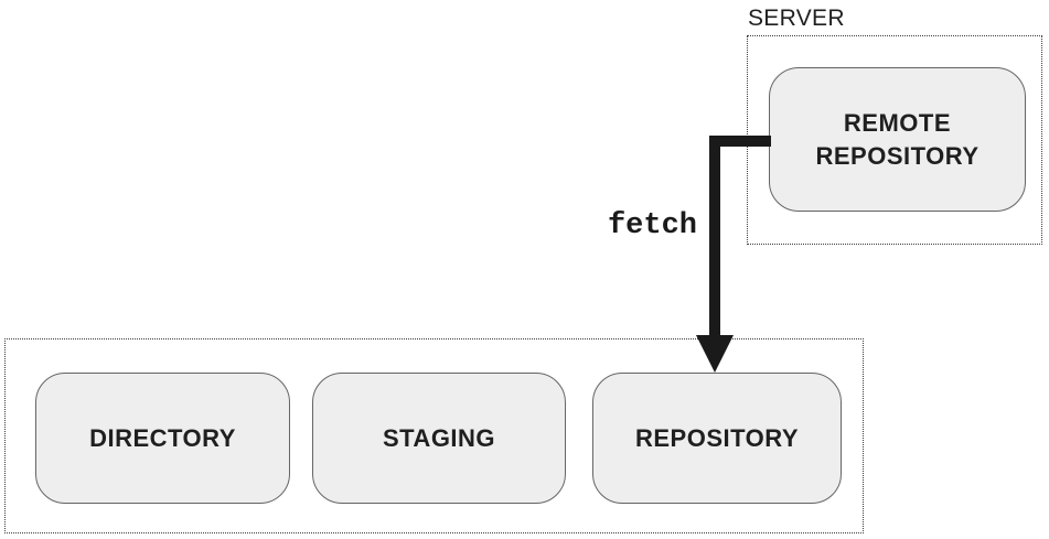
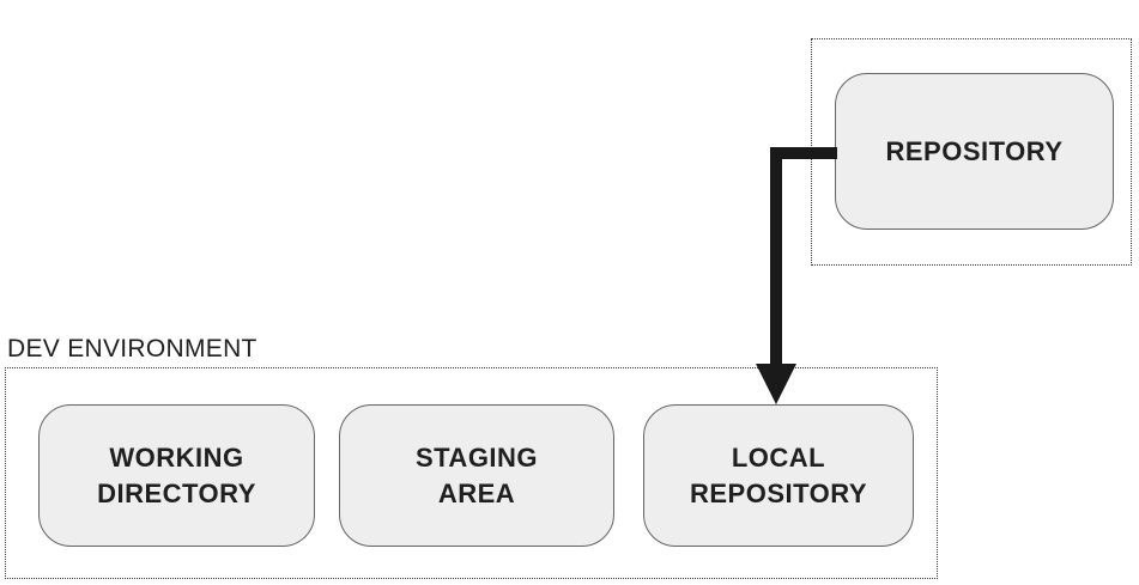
- SERVER
- REMOTE
  REPOSITORY
+ DEV ENVIRONMENT
+ WORKING
  DIRECTORY
  STAGING
+ AREA
+ LOCAL
  REPOSITORY
- fetch
